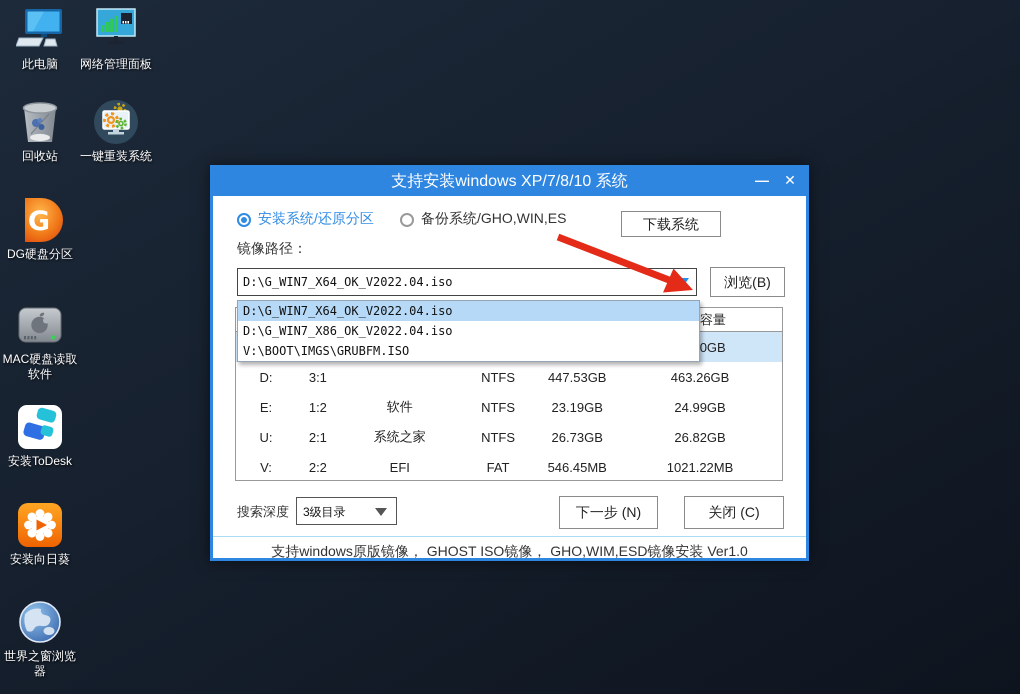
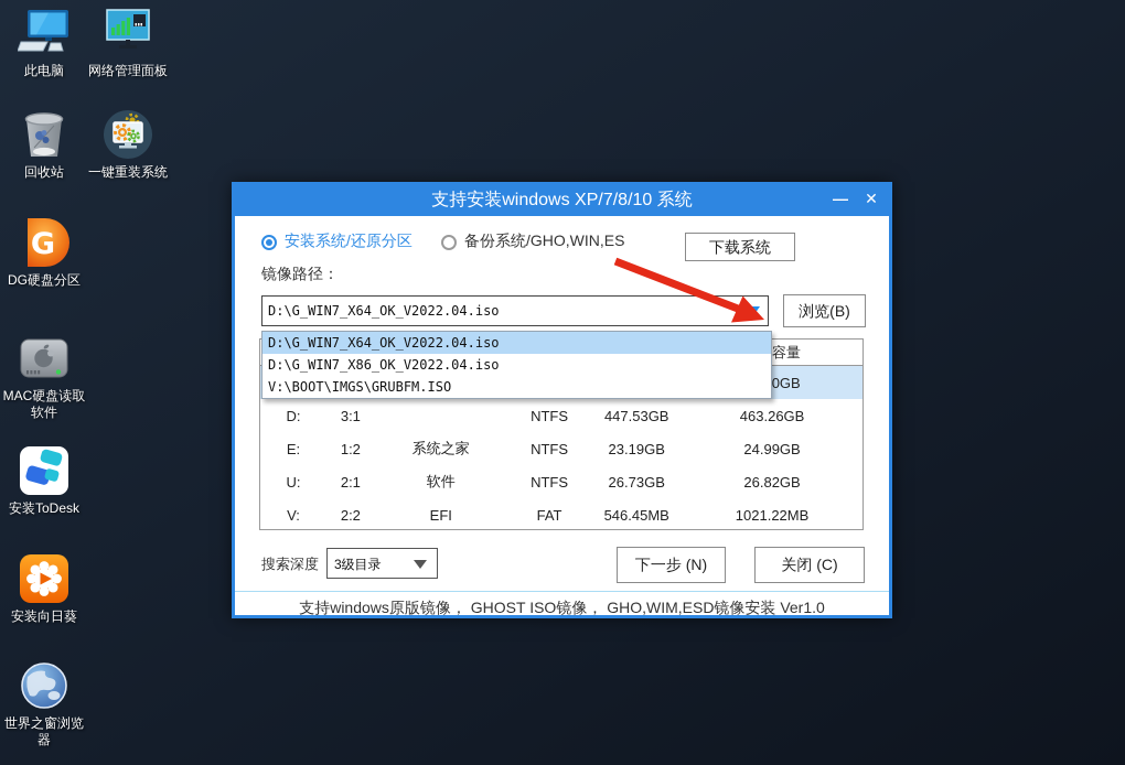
  此电脑
  网络管理面板
  回收站
  一键重装系统
  G
  DG硬盘分区
  MAC硬盘读取软件
  安装ToDesk
  安装向日葵
  世界之窗浏览器
  支持安装windows XP/7/8/10 系统
  —
  ✕
  安装系统/还原分区
  备份系统/GHO,WIN,ES
  下载系统
  镜像路径：
  D:\G_WIN7_X64_OK_V2022.04.iso
  浏览(B)
  D:
  3:1
  NTFS
  447.53GB
  463.26GB
  E:
  1:2
- 软件
+ 系统之家
  NTFS
  23.19GB
  24.99GB
  U:
  2:1
- 系统之家
+ 软件
  NTFS
  26.73GB
  26.82GB
  V:
  2:2
  EFI
  FAT
  546.45MB
  1021.22MB
  D:\G_WIN7_X64_OK_V2022.04.iso
  D:\G_WIN7_X86_OK_V2022.04.iso
  V:\BOOT\IMGS\GRUBFM.ISO
  搜索深度
  3级目录
  下一步 (N)
  关闭 (C)
  支持windows原版镜像， GHOST ISO镜像， GHO,WIM,ESD镜像安装 Ver1.0
